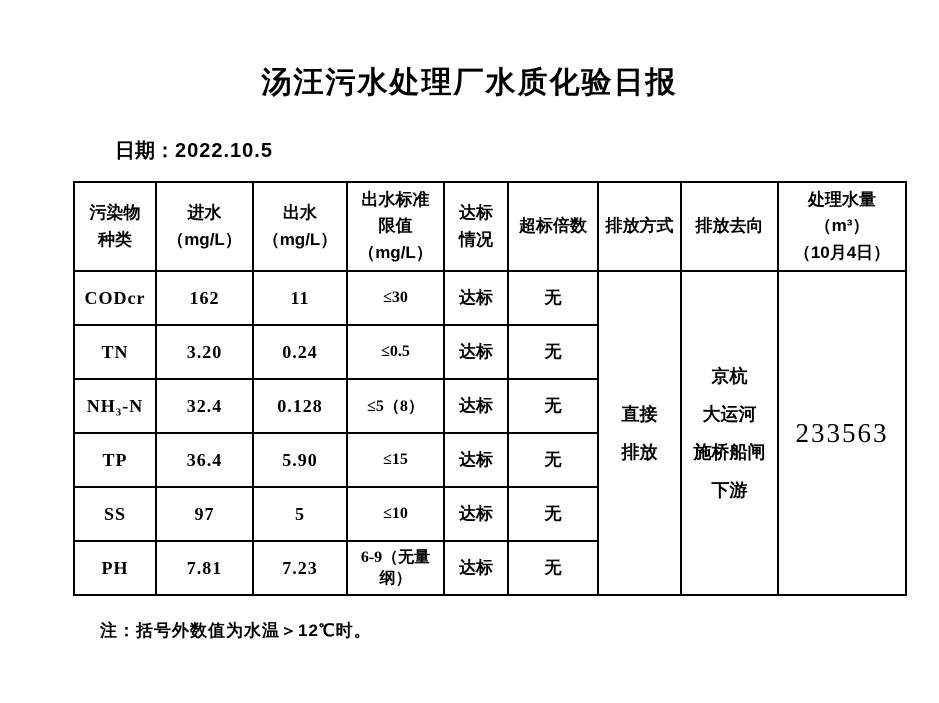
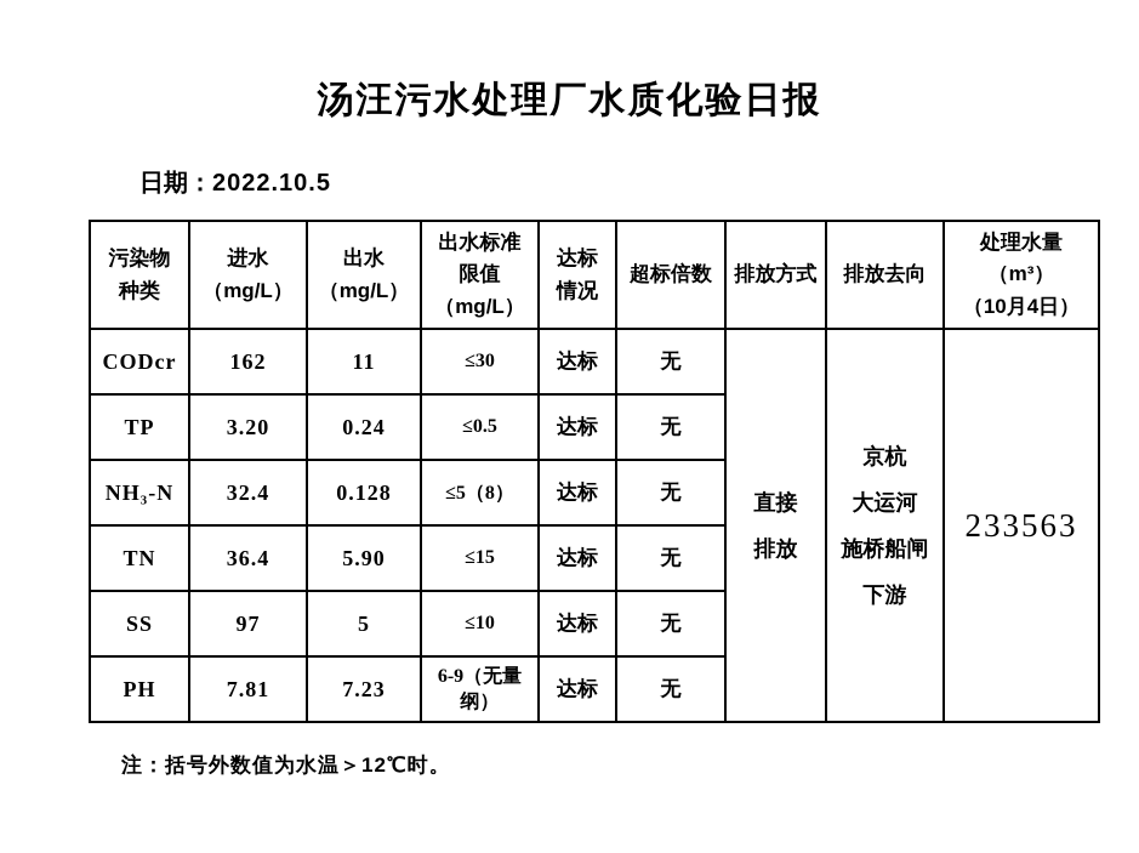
  汤汪污水处理厂水质化验日报
  日期：2022.10.5
  污染物 种类	进水 （mg/L）	出水 （mg/L）	出水标准 限值 （mg/L）	达标 情况	超标倍数	排放方式	排放去向	处理水量 （m³） （10月4日）
  CODcr	162	11	≤30	达标	无	直接 排放	京杭 大运河 施桥船闸 下游	233563
- TN	3.20	0.24	≤0.5	达标	无
+ TP	3.20	0.24	≤0.5	达标	无
  NH₃-N	32.4	0.128	≤5（8）	达标	无
- TP	36.4	5.90	≤15	达标	无
+ TN	36.4	5.90	≤15	达标	无
  SS	97	5	≤10	达标	无
  PH	7.81	7.23	6-9（无量纲）	达标	无
  注：括号外数值为水温＞12℃时。
